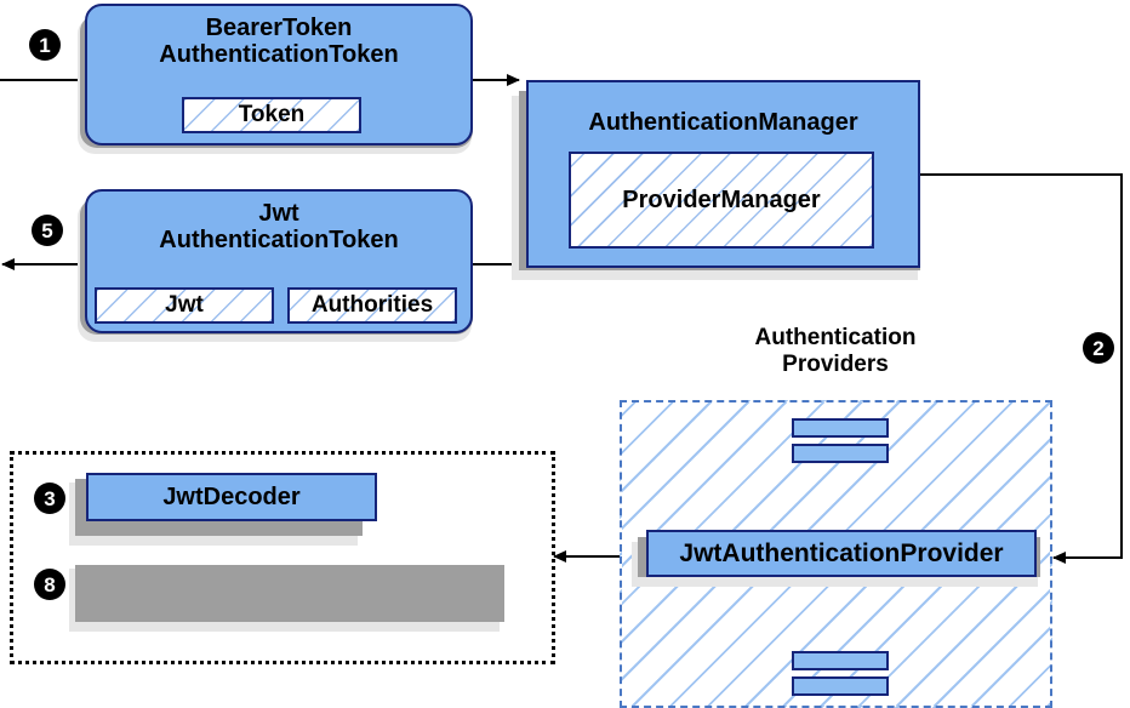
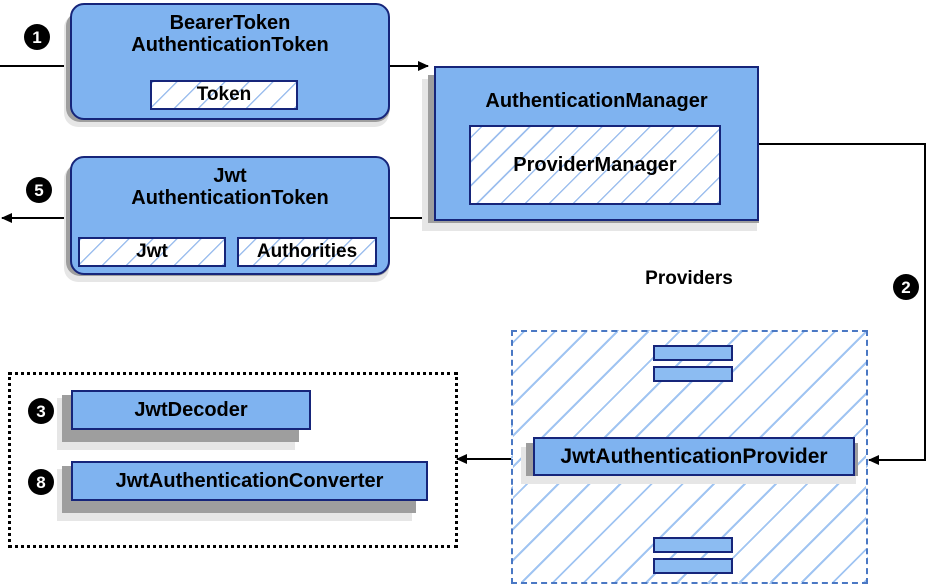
- Authentication
  Providers
  JwtAuthenticationProvider
  BearerToken
  AuthenticationToken
  Token
  Jwt
  AuthenticationToken
  Jwt
  Authorities
  AuthenticationManager
  ProviderManager
  JwtDecoder
+ JwtAuthenticationConverter
  1
  5
  2
  3
  8
